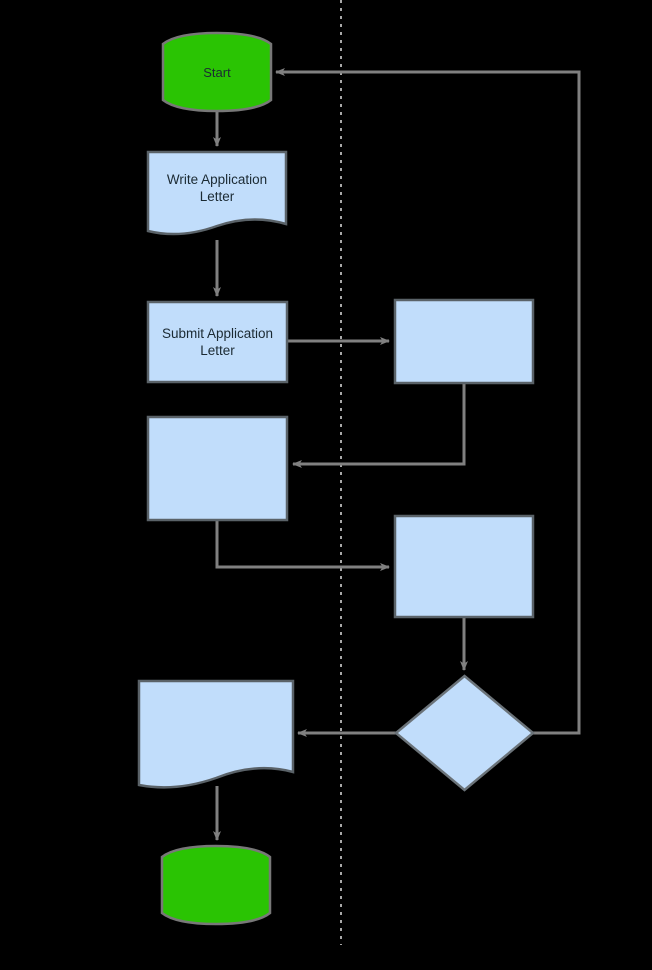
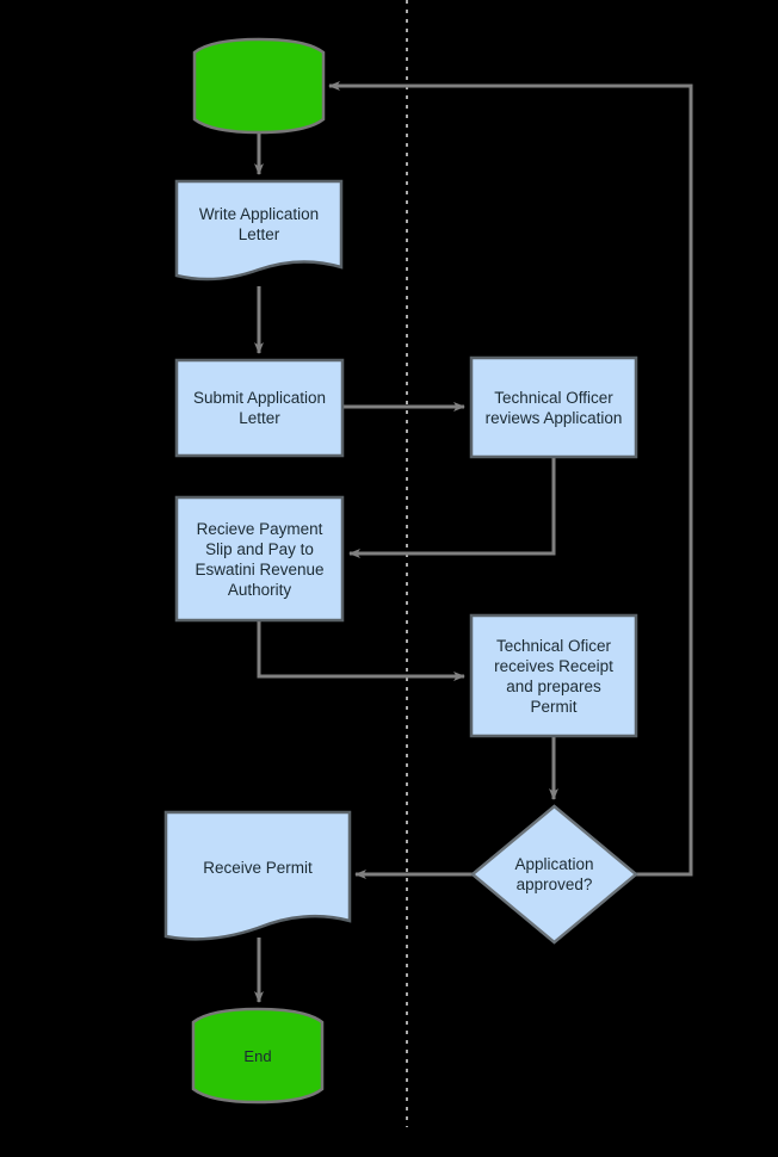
- Start
  Write Application
  Letter
  Submit Application
  Letter
+ Technical Officer
+ reviews Application
+ Recieve Payment
+ Slip and Pay to
+ Eswatini Revenue
+ Authority
+ Technical Oficer
+ receives Receipt
+ and prepares
+ Permit
+ Application
+ approved?
+ Receive Permit
+ End
